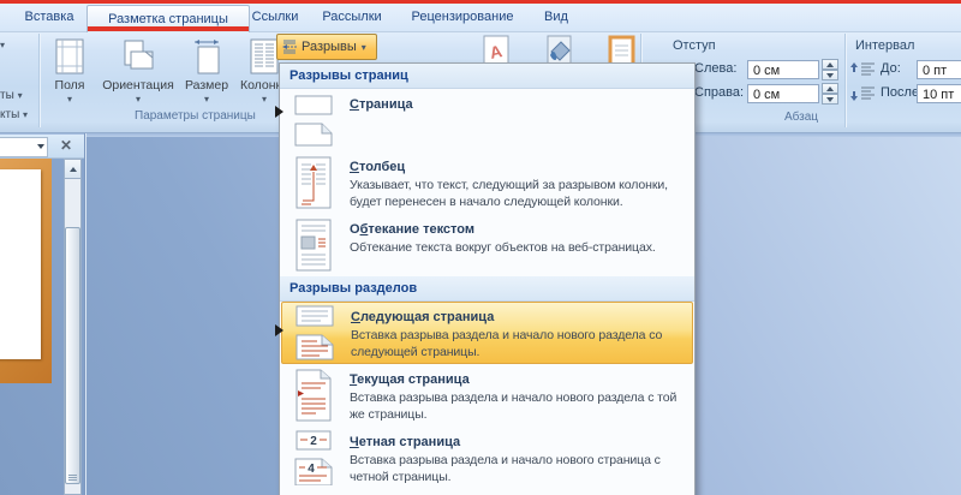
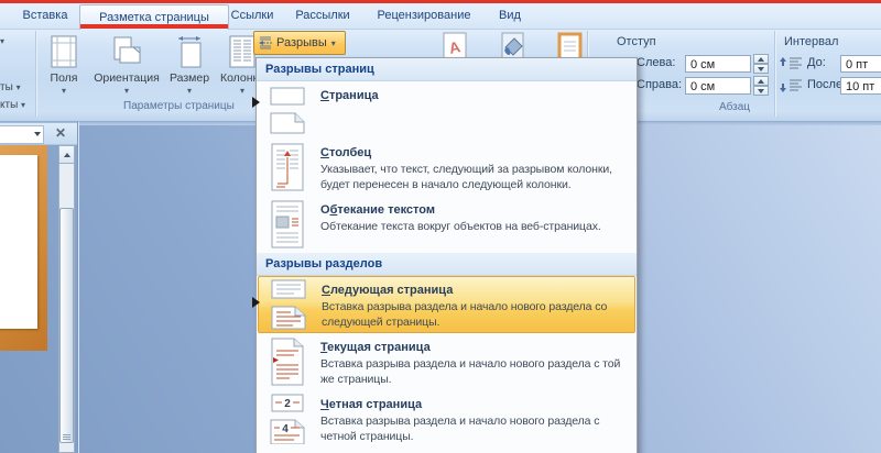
  Вставка
  Разметка страницы
  Ссылки
  Рассылки
  Рецензирование
  Вид
  ▾
  ты ▾
  кты ▾
  Поля
  ▾
  Ориентация
  ▾
  Размер
  ▾
  Колон
  ▾
  Параметры страницы
  Разрывы
  ▾
  Отступ
  Интервал
  Слева:
  0 см
  Справа:
  0 см
  До:
  0 пт
  После
  10 пт
  Абзац
  ✕
  Разрывы страниц
  Страница
  Столбец
  Указывает, что текст, следующий за разрывом колонки, будет перенесен в начало следующей колонки.
  Обтекание текстом
  Обтекание текста вокруг объектов на веб-страницах.
  Разрывы разделов
  Следующая страница
  Вставка разрыва раздела и начало нового раздела со следующей страницы.
  Текущая страница
  Вставка разрыва раздела и начало нового раздела с той же страницы.
  2
  4
  Четная страница
- Вставка разрыва раздела и начало нового страница с четной страницы.
+ Вставка разрыва раздела и начало нового раздела с четной страницы.
